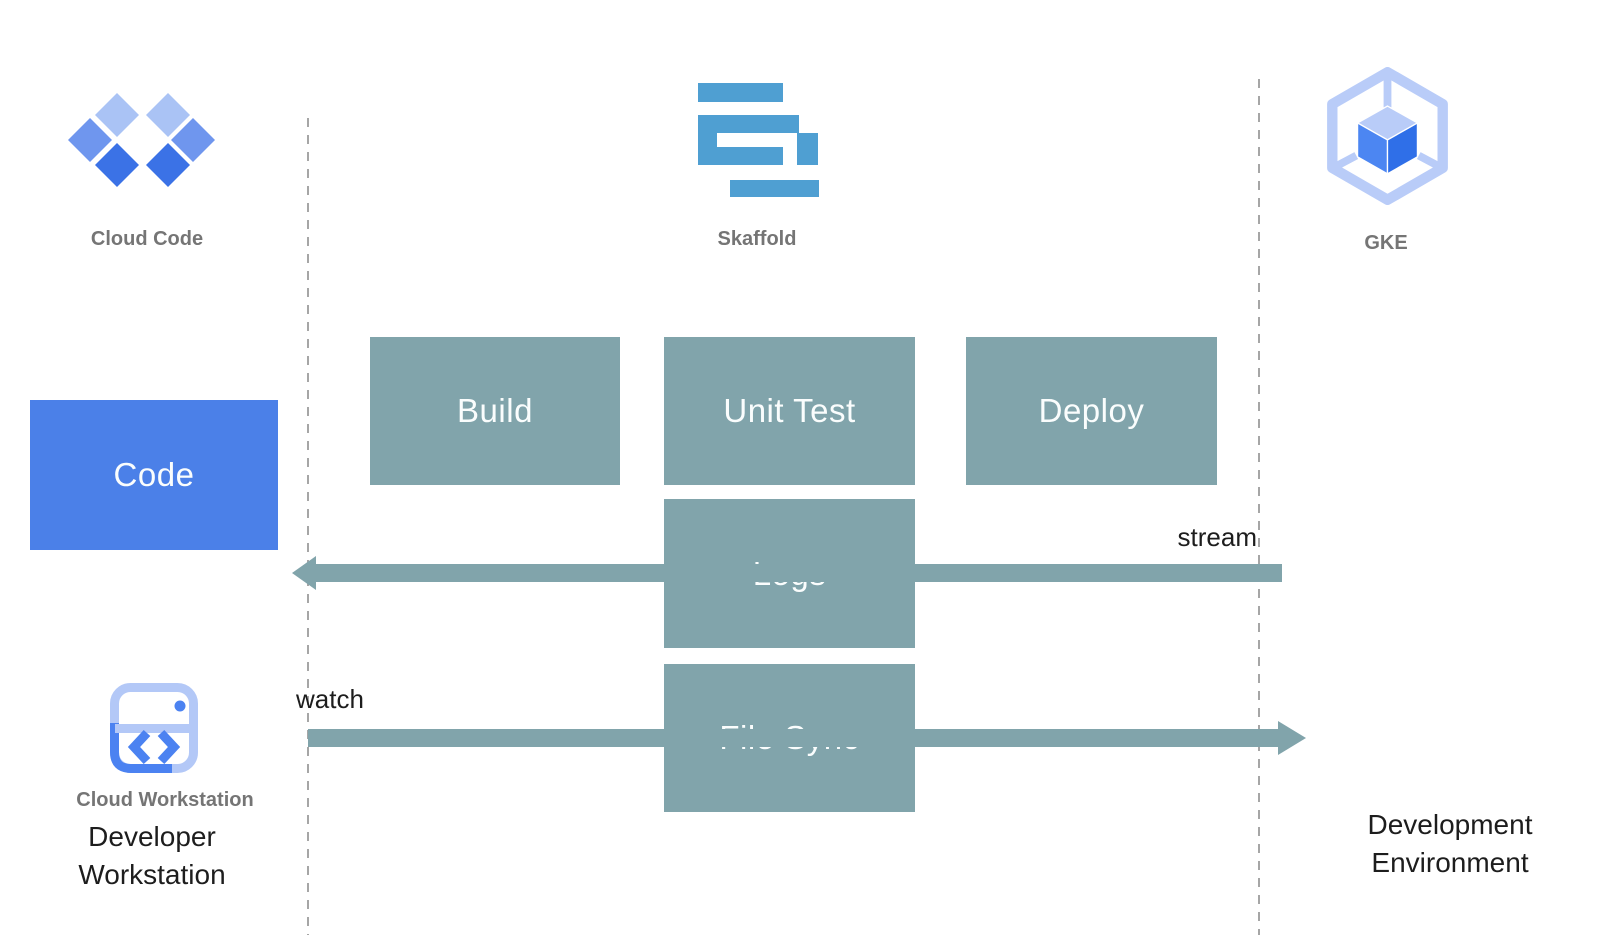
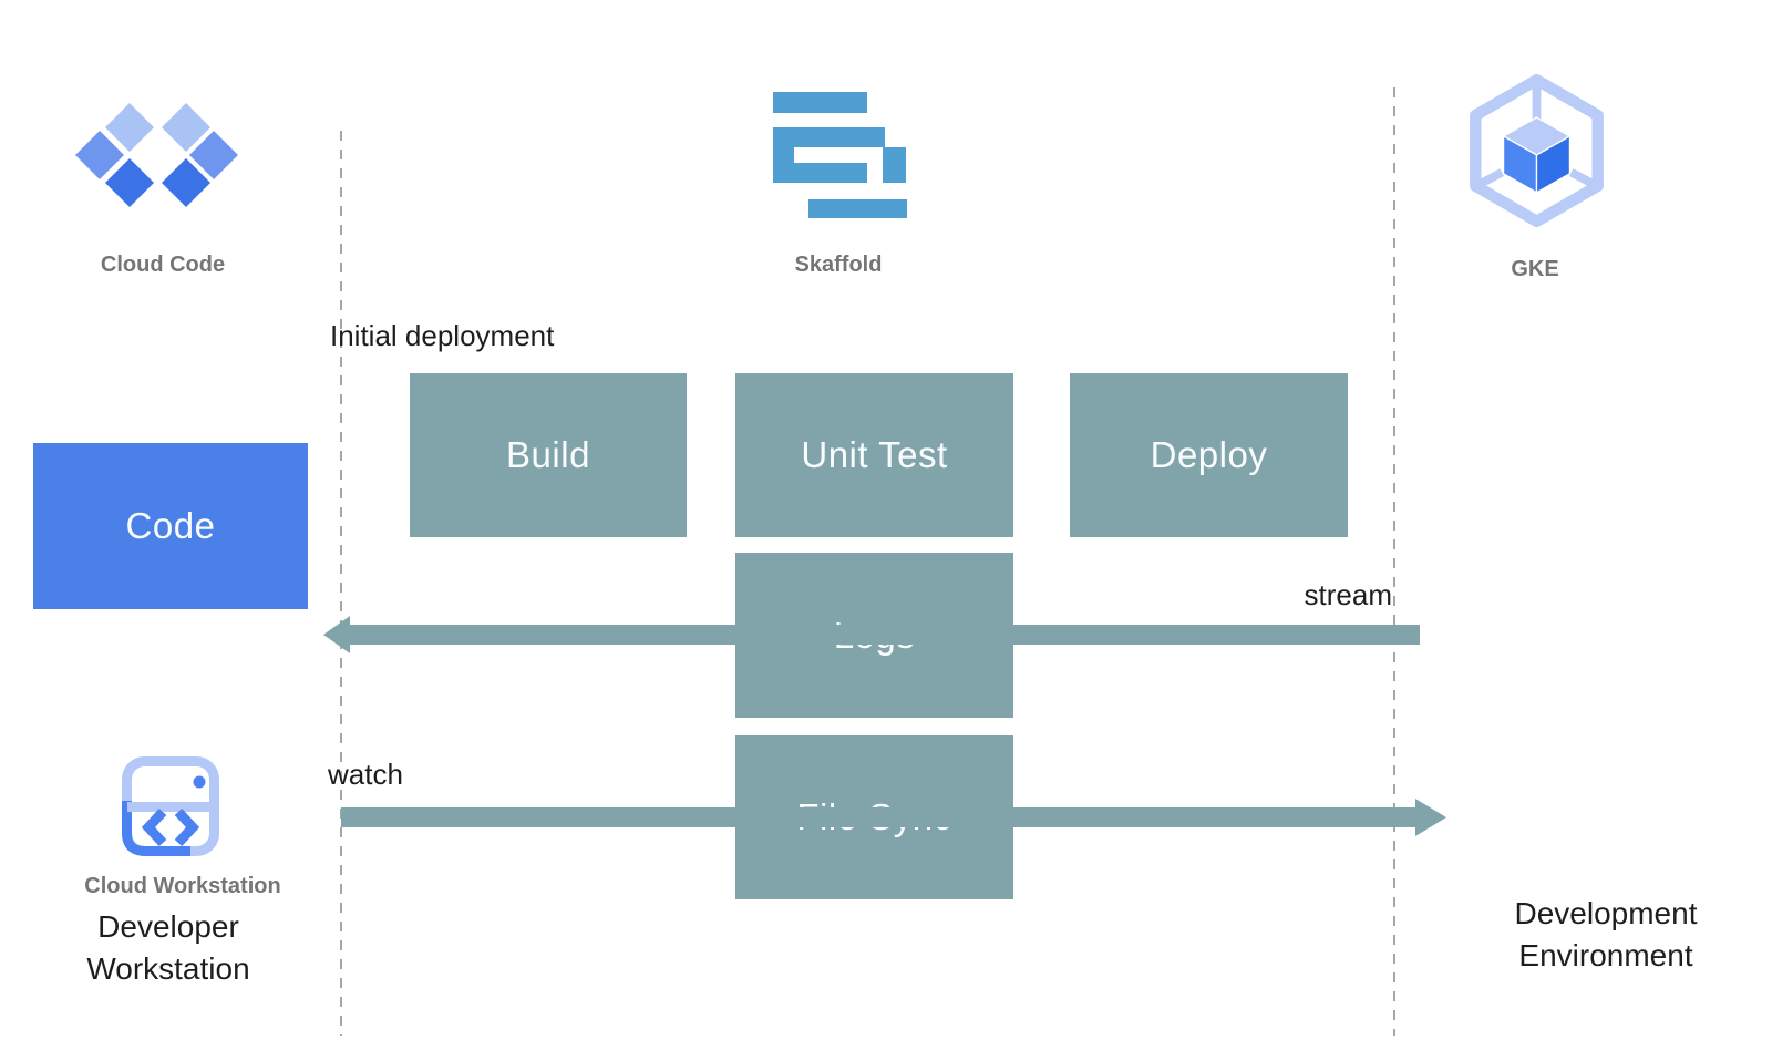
  Cloud Code
  Skaffold
  GKE
+ Initial deployment
  Build
  Unit Test
  Deploy
  Code
  stream
  watch
  Cloud Workstation
  Developer Workstation
  Development Environment
